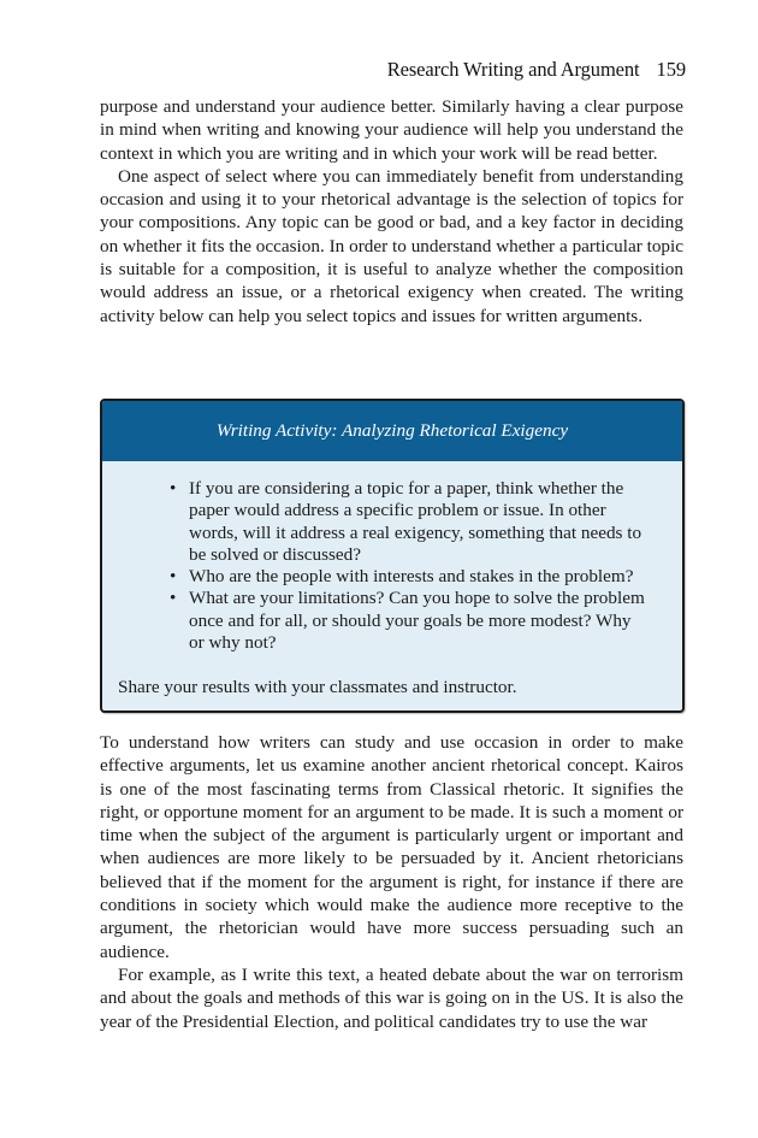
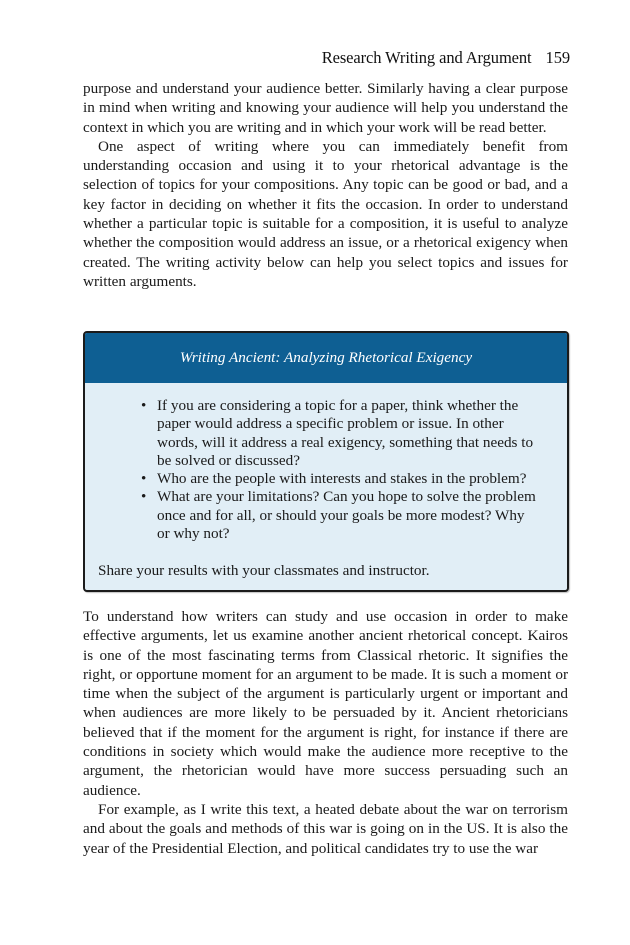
  Research Writing and Argument 159
  purpose and understand your audience better. Similarly having a clear purpose in mind when writing and knowing your audience will help you understand the context in which you are writing and in which your work will be read better.
- One aspect of select where you can immediately benefit from understanding occasion and using it to your rhetorical advantage is the selection of topics for your compositions. Any topic can be good or bad, and a key factor in deciding on whether it fits the occasion. In order to understand whether a particular topic is suitable for a composition, it is useful to analyze whether the composition would address an issue, or a rhetorical exigency when created. The writing activity below can help you select topics and issues for written arguments.
+ One aspect of writing where you can immediately benefit from understanding occasion and using it to your rhetorical advantage is the selection of topics for your compositions. Any topic can be good or bad, and a key factor in deciding on whether it fits the occasion. In order to understand whether a particular topic is suitable for a composition, it is useful to analyze whether the composition would address an issue, or a rhetorical exigency when created. The writing activity below can help you select topics and issues for written arguments.
- Writing Activity: Analyzing Rhetorical Exigency
+ Writing Ancient: Analyzing Rhetorical Exigency
  •
  If you are considering a topic for a paper, think whether the paper would address a specific problem or issue. In other words, will it address a real exigency, something that needs to be solved or discussed?
  •
  Who are the people with interests and stakes in the problem?
  •
  What are your limitations? Can you hope to solve the problem once and for all, or should your goals be more modest? Why or why not?
  Share your results with your classmates and instructor.
  To understand how writers can study and use occasion in order to make effective arguments, let us examine another ancient rhetorical concept. Kairos is one of the most fascinating terms from Classical rhetoric. It signifies the right, or opportune moment for an argument to be made. It is such a moment or time when the subject of the argument is particularly urgent or important and when audiences are more likely to be persuaded by it. Ancient rhetoricians believed that if the moment for the argument is right, for instance if there are conditions in society which would make the audience more receptive to the argument, the rhetorician would have more success persuading such an audience.
  For example, as I write this text, a heated debate about the war on terrorism and about the goals and methods of this war is going on in the US. It is also the year of the Presidential Election, and political candidates try to use the war
